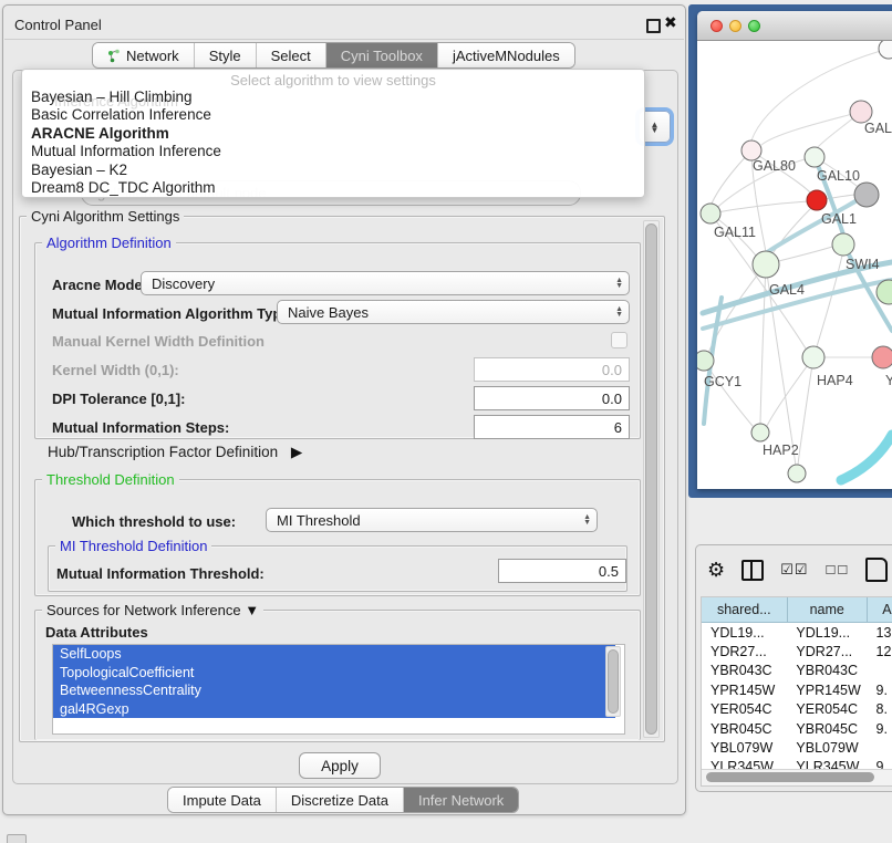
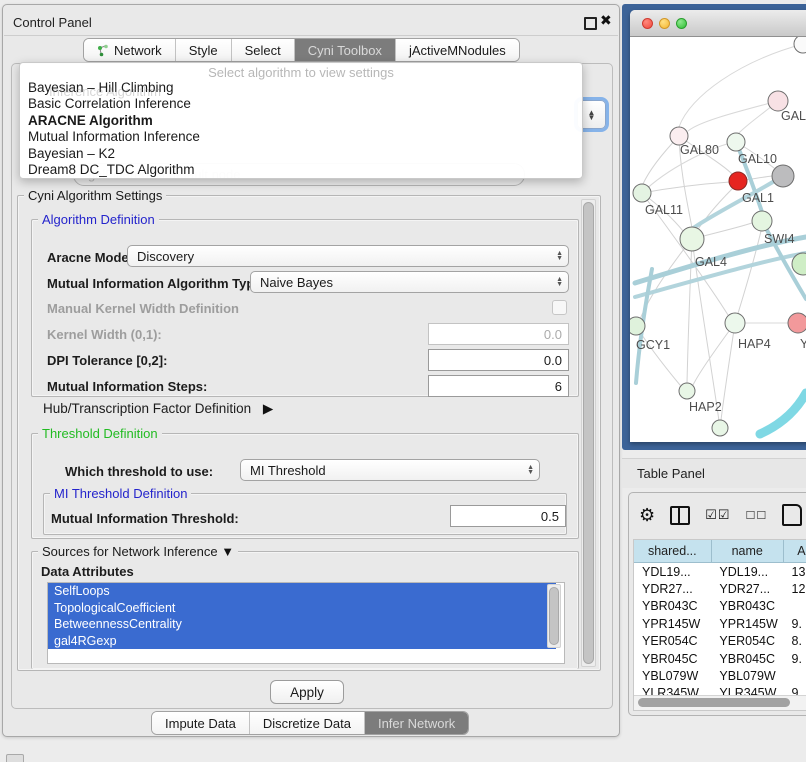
  Control Panel
  ✖
  Network
  Style
  Select
  Cyni Toolbox
  jActiveMNodules
  ▲
  ▼
  Select algorithm to view settings
  Bayesian – Hill Climbing
  Basic Correlation Inference
  ARACNE Algorithm
  Mutual Information Inference
  Bayesian – K2
  Dream8 DC_TDC Algorithm
  Inference Algorithm
  Cyni Algorithm Settings
  Algorithm Definition
  Aracne Mode
  Discovery
  Mutual Information Algorithm Ty
  Naive Bayes
  Manual Kernel Width Definition
  Kernel Width (0,1):
  0.0
- DPI Tolerance [0,1]:
+ DPI Tolerance [0,2]:
  0.0
  Mutual Information Steps:
  6
  Hub/Transcription Factor Definition ▶
  Threshold Definition
  Which threshold to use:
  MI Threshold
  MI Threshold Definition
  Mutual Information Threshold:
  0.5
  Sources for Network Inference ▼
  Data Attributes
  SelfLoops
  TopologicalCoefficient
  BetweennessCentrality
  gal4RGexp
  Apply
  Impute Data
  Discretize Data
  Infer Network
  GAL
  GAL80
  GAL10
  GAL1
  GAL11
  SWI4
  GAL4
  GCY1
  HAP4
  Y
  HAP2
+ Table Panel
  ⚙
  ☑☑
  ☐☐
  shared...
  name
  A
  YDL19...
  YDL19...
  13
  YDR27...
  YDR27...
  12
  YBR043C
  YBR043C
  YPR145W
  YPR145W
  9.
  YER054C
  YER054C
  8.
  YBR045C
  YBR045C
  9.
  YBL079W
  YBL079W
  YLR345W
  YLR345W
  9.
